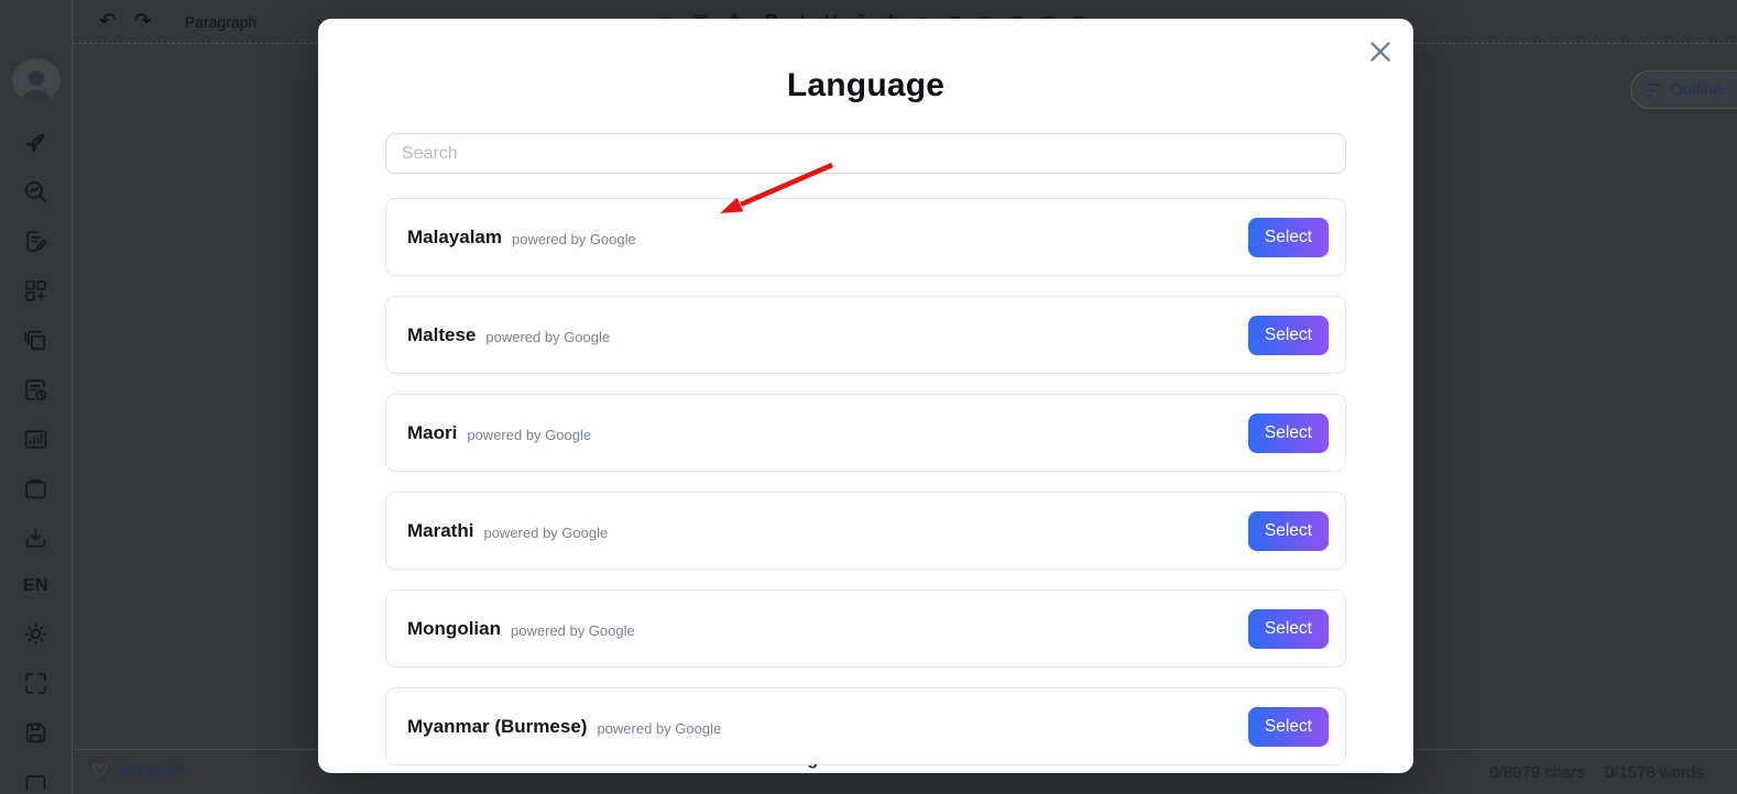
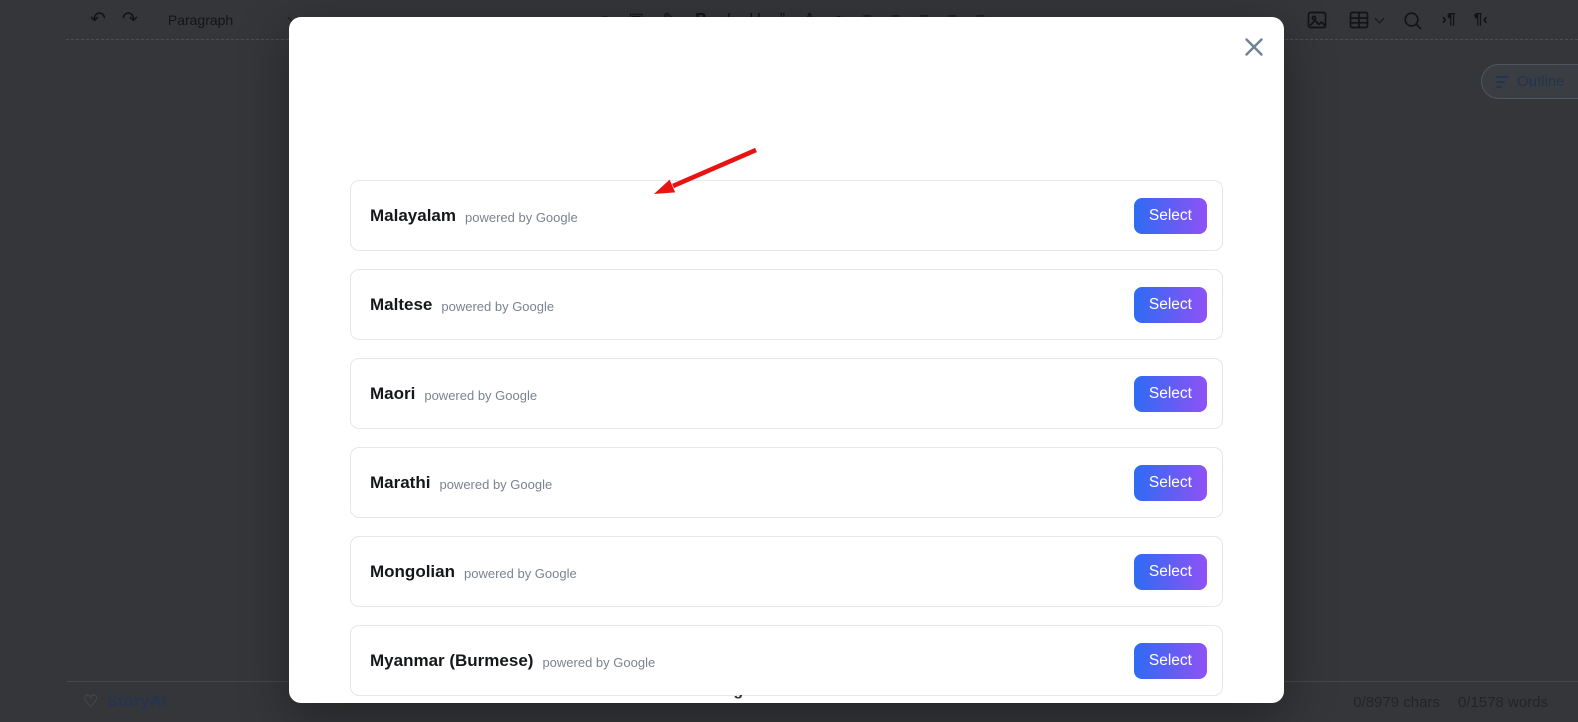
- EN
  ↶
  ↷
  Paragraph
+ ›¶
+ ¶‹
  Outline
  ♡
- Language
- Search
  Malayalam
  powered by Google
  Select
  Maltese
  powered by Google
  Select
  Maori
  powered by Google
  Select
  Marathi
  powered by Google
  Select
  Mongolian
  powered by Google
  Select
  Myanmar (Burmese)
  powered by Google
  Select
